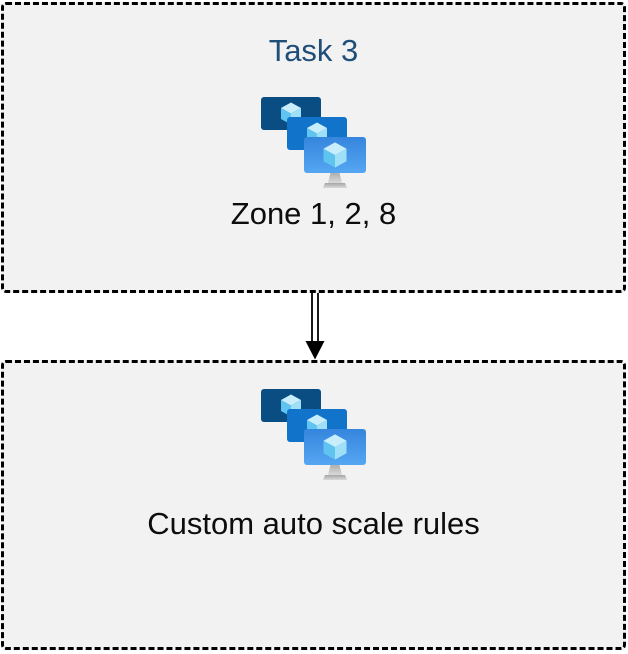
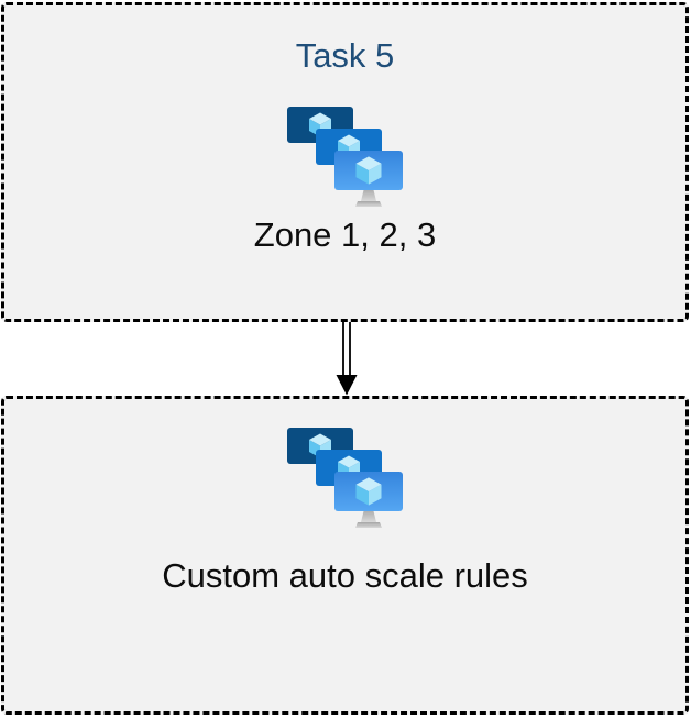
- Task 3
+ Task 5
- Zone 1, 2, 8
+ Zone 1, 2, 3
  Custom auto scale rules
